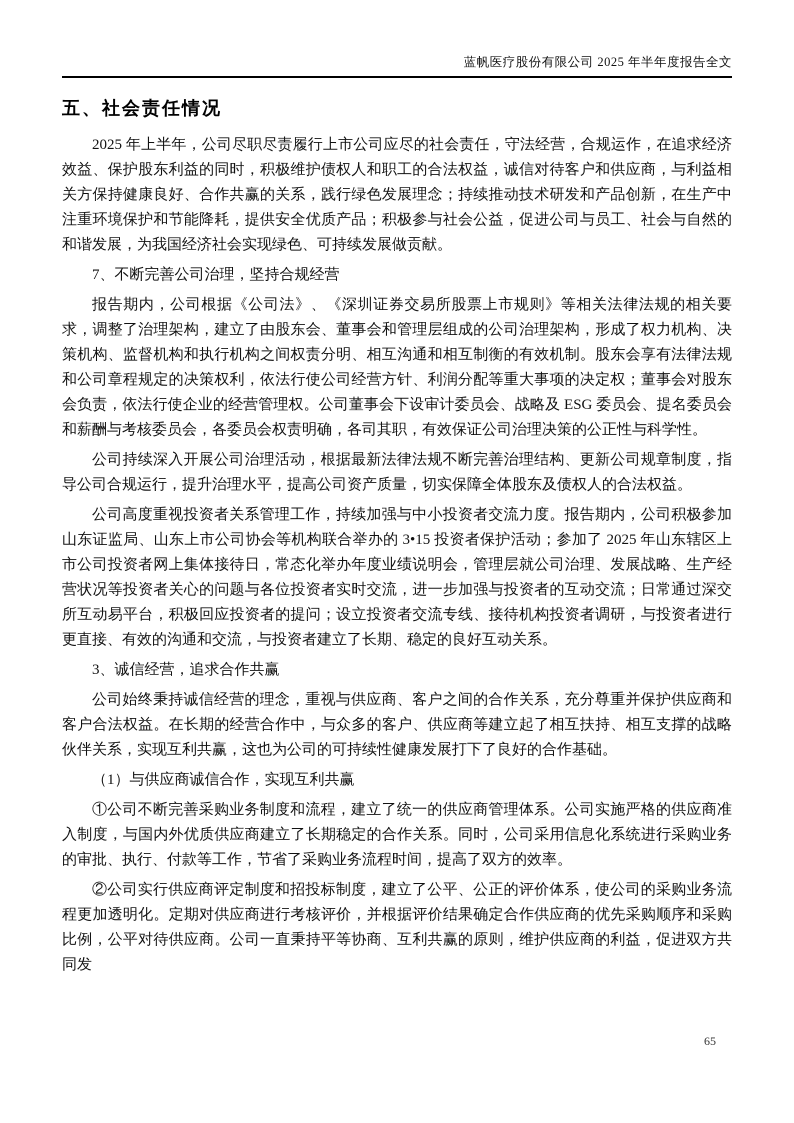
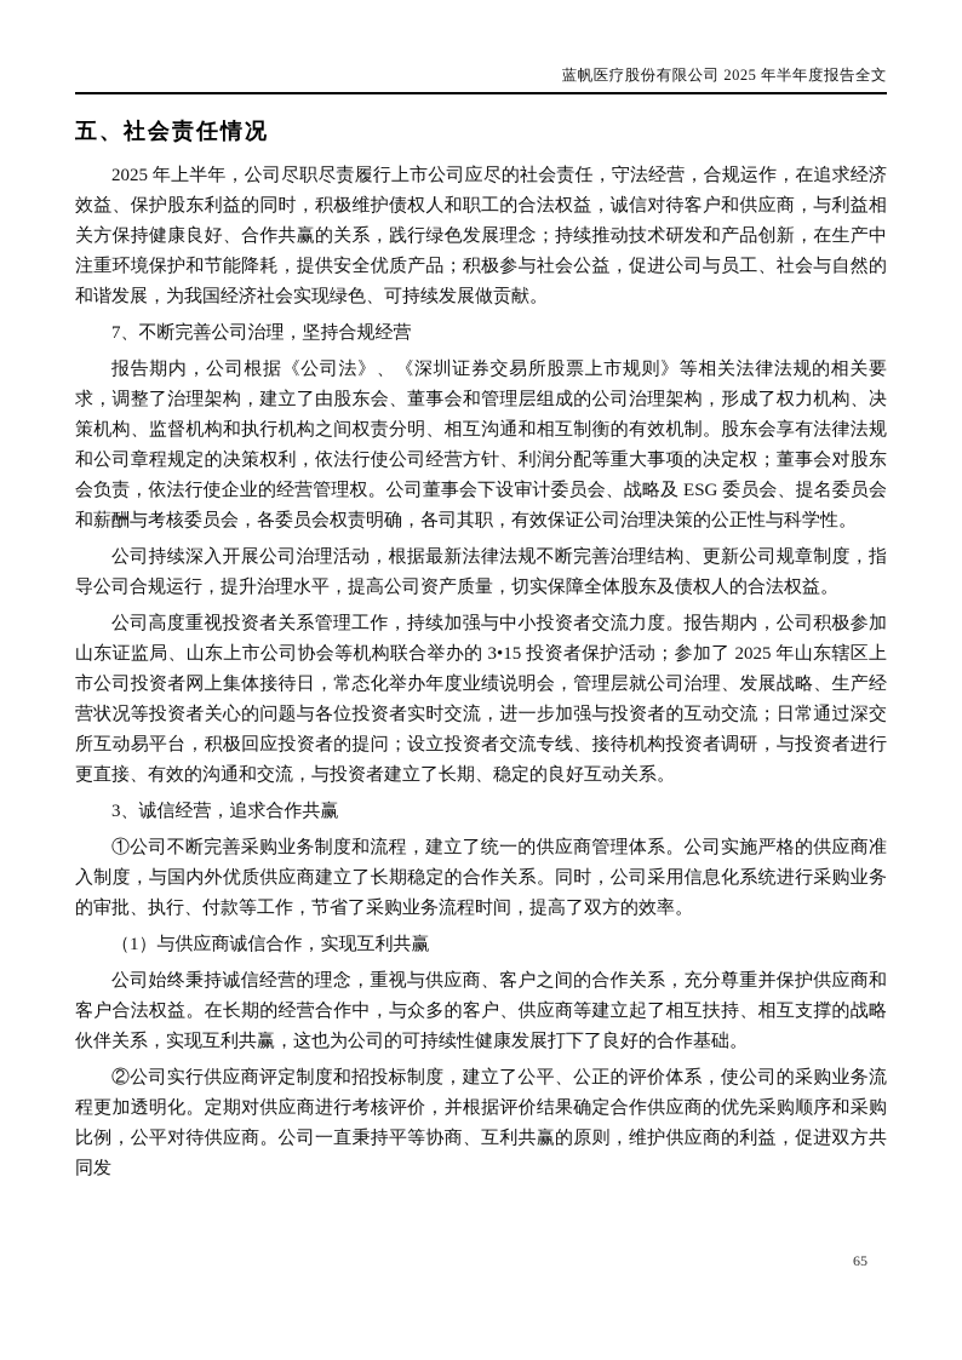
  蓝帆医疗股份有限公司 2025 年半年度报告全文
  五、社会责任情况
  2025 年上半年，公司尽职尽责履行上市公司应尽的社会责任，守法经营，合规运作，在追求经济效益、保护股东利益的同时，积极维护债权人和职工的合法权益，诚信对待客户和供应商，与利益相关方保持健康良好、合作共赢的关系，践行绿色发展理念；持续推动技术研发和产品创新，在生产中注重环境保护和节能降耗，提供安全优质产品；积极参与社会公益，促进公司与员工、社会与自然的和谐发展，为我国经济社会实现绿色、可持续发展做贡献。
  7、不断完善公司治理，坚持合规经营
  报告期内，公司根据《公司法》、《深圳证券交易所股票上市规则》等相关法律法规的相关要求，调整了治理架构，建立了由股东会、董事会和管理层组成的公司治理架构，形成了权力机构、决策机构、监督机构和执行机构之间权责分明、相互沟通和相互制衡的有效机制。股东会享有法律法规和公司章程规定的决策权利，依法行使公司经营方针、利润分配等重大事项的决定权；董事会对股东会负责，依法行使企业的经营管理权。公司董事会下设审计委员会、战略及 ESG 委员会、提名委员会和薪酬与考核委员会，各委员会权责明确，各司其职，有效保证公司治理决策的公正性与科学性。
  公司持续深入开展公司治理活动，根据最新法律法规不断完善治理结构、更新公司规章制度，指导公司合规运行，提升治理水平，提高公司资产质量，切实保障全体股东及债权人的合法权益。
  公司高度重视投资者关系管理工作，持续加强与中小投资者交流力度。报告期内，公司积极参加山东证监局、山东上市公司协会等机构联合举办的 3•15 投资者保护活动；参加了 2025 年山东辖区上市公司投资者网上集体接待日，常态化举办年度业绩说明会，管理层就公司治理、发展战略、生产经营状况等投资者关心的问题与各位投资者实时交流，进一步加强与投资者的互动交流；日常通过深交所互动易平台，积极回应投资者的提问；设立投资者交流专线、接待机构投资者调研，与投资者进行更直接、有效的沟通和交流，与投资者建立了长期、稳定的良好互动关系。
  3、诚信经营，追求合作共赢
- 公司始终秉持诚信经营的理念，重视与供应商、客户之间的合作关系，充分尊重并保护供应商和客户合法权益。在长期的经营合作中，与众多的客户、供应商等建立起了相互扶持、相互支撑的战略伙伴关系，实现互利共赢，这也为公司的可持续性健康发展打下了良好的合作基础。
+ ①公司不断完善采购业务制度和流程，建立了统一的供应商管理体系。公司实施严格的供应商准入制度，与国内外优质供应商建立了长期稳定的合作关系。同时，公司采用信息化系统进行采购业务的审批、执行、付款等工作，节省了采购业务流程时间，提高了双方的效率。
  （1）与供应商诚信合作，实现互利共赢
- ①公司不断完善采购业务制度和流程，建立了统一的供应商管理体系。公司实施严格的供应商准入制度，与国内外优质供应商建立了长期稳定的合作关系。同时，公司采用信息化系统进行采购业务的审批、执行、付款等工作，节省了采购业务流程时间，提高了双方的效率。
+ 公司始终秉持诚信经营的理念，重视与供应商、客户之间的合作关系，充分尊重并保护供应商和客户合法权益。在长期的经营合作中，与众多的客户、供应商等建立起了相互扶持、相互支撑的战略伙伴关系，实现互利共赢，这也为公司的可持续性健康发展打下了良好的合作基础。
  ②公司实行供应商评定制度和招投标制度，建立了公平、公正的评价体系，使公司的采购业务流程更加透明化。定期对供应商进行考核评价，并根据评价结果确定合作供应商的优先采购顺序和采购比例，公平对待供应商。公司一直秉持平等协商、互利共赢的原则，维护供应商的利益，促进双方共同发
  65
